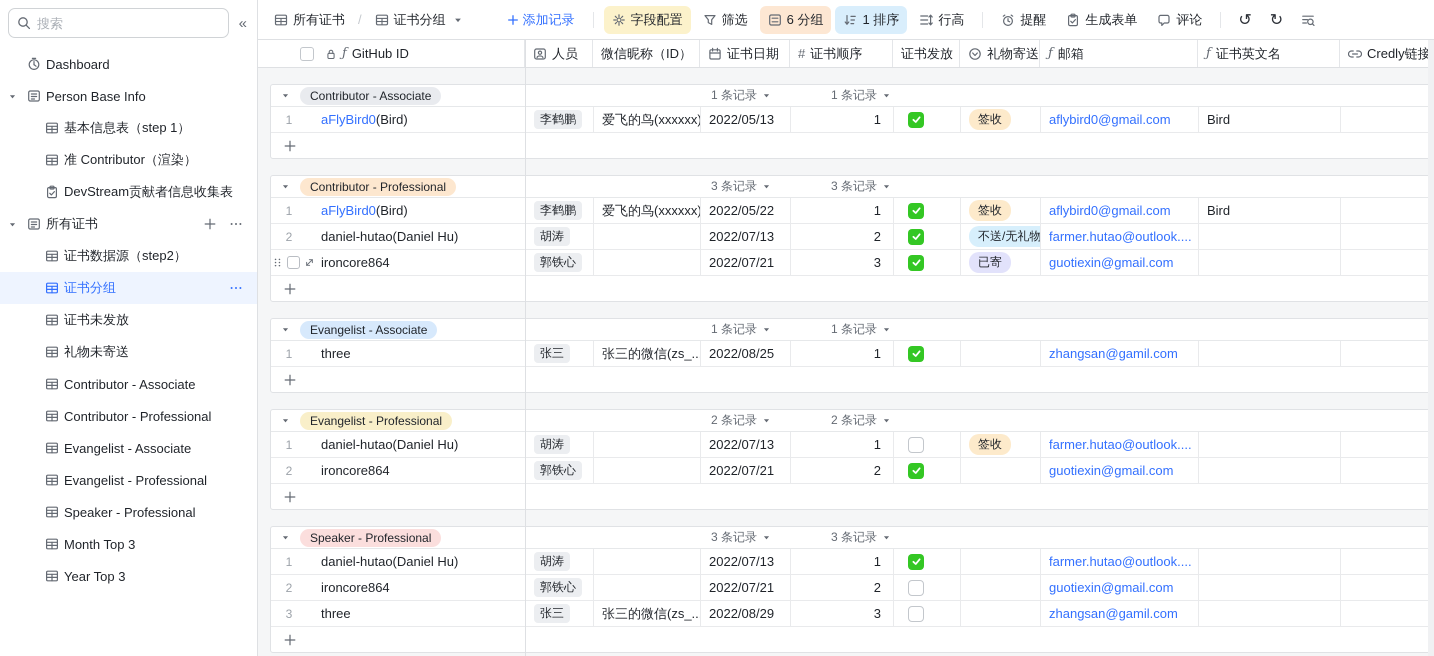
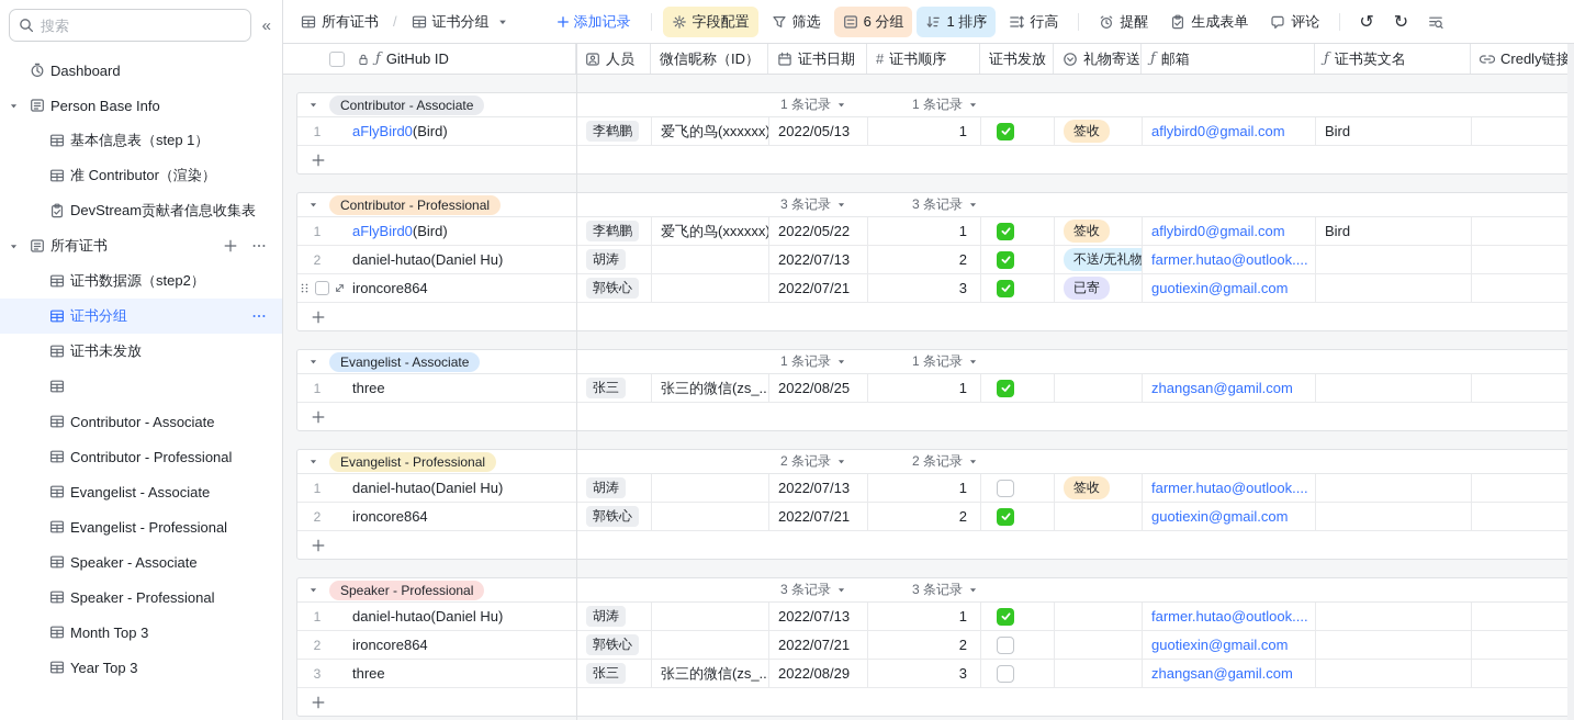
  搜索
  «
  Dashboard
  Person Base Info
  基本信息表（step 1）
  准 Contributor（渲染）
  DevStream贡献者信息收集表
  所有证书
  证书数据源（step2）
  证书分组
  证书未发放
- 礼物未寄送
  Contributor - Associate
  Contributor - Professional
  Evangelist - Associate
  Evangelist - Professional
+ Speaker - Associate
  Speaker - Professional
  Month Top 3
  Year Top 3
  所有证书
  /
  证书分组
  添加记录
  字段配置
  筛选
  6 分组
  1 排序
  行高
  提醒
  生成表单
  评论
  ↺
  ↻
  ƒ
  GitHub ID
  人员
  微信昵称（ID）
  证书日期
  #
  证书顺序
  证书发放
  礼物寄送
  ƒ
  邮箱
  ƒ
  证书英文名
  Credly链接
  Contributor - Associate
  1 条记录
  1 条记录
  1
  aFlyBird0
  (Bird)
  李鹤鹏
  爱飞的鸟(xxxxxx)
  2022/05/13
  1
  签收
  aflybird0@gmail.com
  Bird
  Contributor - Professional
  3 条记录
  3 条记录
  1
  aFlyBird0
  (Bird)
  李鹤鹏
  爱飞的鸟(xxxxxx)
  2022/05/22
  1
  签收
  aflybird0@gmail.com
  Bird
  2
  daniel-hutao(Daniel Hu)
  胡涛
  2022/07/13
  2
  不送/无礼物
  farmer.hutao@outlook....
  ironcore864
  郭铁心
  2022/07/21
  3
  已寄
  guotiexin@gmail.com
  Evangelist - Associate
  1 条记录
  1 条记录
  1
  three
  张三
  张三的微信(zs_..
  2022/08/25
  1
  zhangsan@gamil.com
  Evangelist - Professional
  2 条记录
  2 条记录
  1
  daniel-hutao(Daniel Hu)
  胡涛
  2022/07/13
  1
  签收
  farmer.hutao@outlook....
  2
  ironcore864
  郭铁心
  2022/07/21
  2
  guotiexin@gmail.com
  Speaker - Professional
  3 条记录
  3 条记录
  1
  daniel-hutao(Daniel Hu)
  胡涛
  2022/07/13
  1
  farmer.hutao@outlook....
  2
  ironcore864
  郭铁心
  2022/07/21
  2
  guotiexin@gmail.com
  3
  three
  张三
  张三的微信(zs_..
  2022/08/29
  3
  zhangsan@gamil.com
